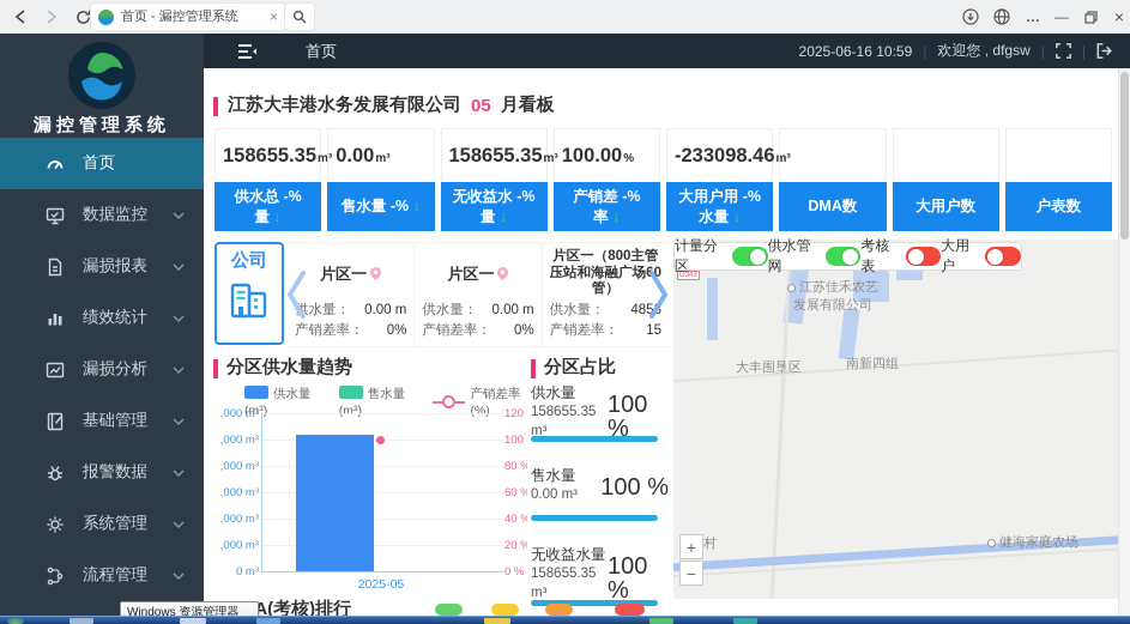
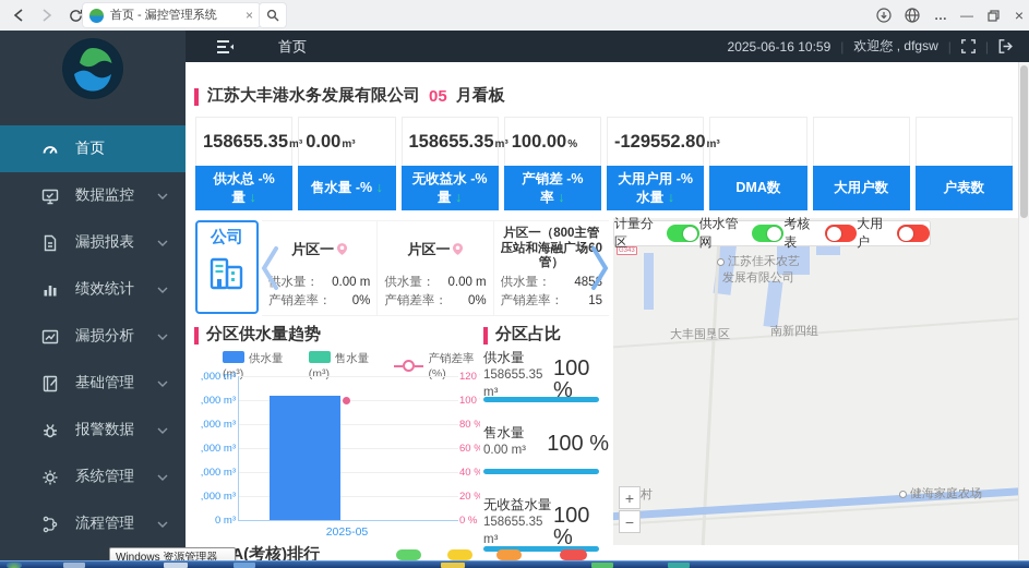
  首页 - 漏控管理系统
  ×
  …
  —
  ×
  首页
  2025-06-16 10:59
  |
  欢迎您 , dfgsw
  |
  |
- 漏控管理系统
  首页
  数据监控
  漏损报表
  绩效统计
  漏损分析
  基础管理
  报警数据
  系统管理
  流程管理
  江苏大丰港水务发展有限公司
  05
  月看板
  158655.35
  m³
  供水总 -%
  量 ↓
  0.00
  m³
  售水量 -% ↓
  158655.35
  m³
  无收益水 -%
  量 ↓
  100.00
  %
  产销差 -%
  率 ↓
- -233098.46
+ -129552.80
  m³
  大用户用 -%
  水量 ↓
  DMA数
  大用户数
  户表数
  公司
  片区一
  水量：
  0.00 m
  产销差率：
  0%
  片区一
  供水量：
  0.00 m
  产销差率：
  0%
  片区一（800主管压站和海融广场0管）
  供水量：
  485
  产销差率：
  15
  江苏佳禾农艺
  发展有限公司
  大丰围垦区
  南新四组
  健海家庭农场
  +
  −
  计量分区
  供水管网
  考核表
  大用户
  分区供水量趋势
  供水量(m³)
  售水量(m³)
  产销差率(%)
  ,000 m³
  ,000 m³
  ,000 m³
  ,000 m³
  ,000 m³
  ,000 m³
  0 m³
  120
  100
  80 %
  60 %
  40 %
  20 %
  0 %
  2025-05
  分区占比
  供水量
  158655.35
  m³
  100 %
  售水量
  0.00 m³
  100 %
  无收益水量
  158655.35
  m³
  100 %
  A(考核)排行
  Windows 资源管理器
